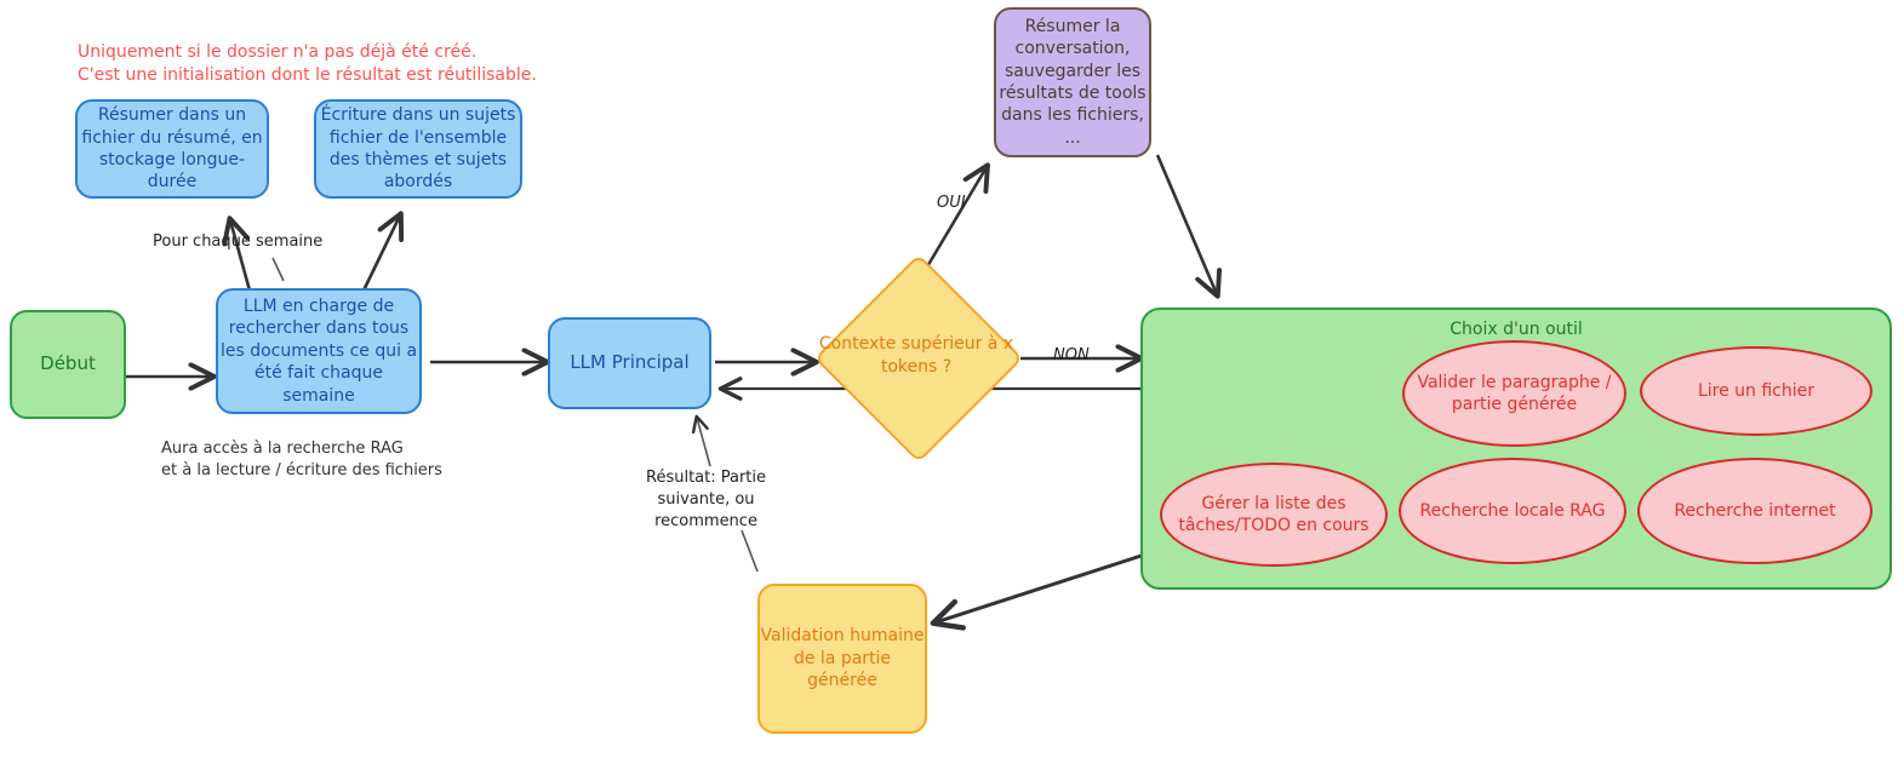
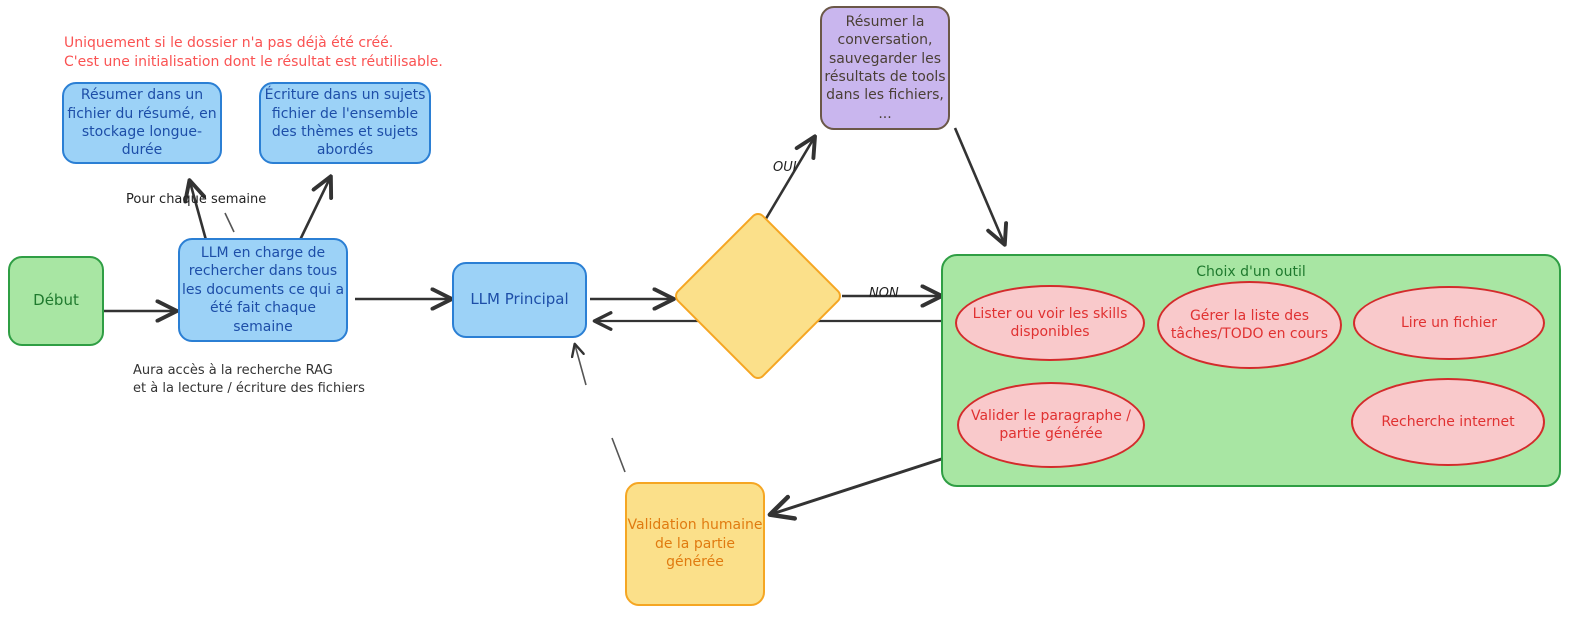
  Uniquement si le dossier n'a pas déjà été créé.
  C'est une initialisation dont le résultat est réutilisable.
  Résumer dans un fichier du résumé, en stockage longue-durée
  Écriture dans un sujets fichier de l'ensemble des thèmes et sujets abordés
  Pour chaque semaine
  Début
  LLM en charge de rechercher dans tous les documents ce qui a été fait chaque semaine
  Aura accès à la recherche RAG
  et à la lecture / écriture des fichiers
  LLM Principal
- Résultat: Partie
- suivante, ou
- recommence
- Contexte supérieur à x tokens ?
  OUI
  NON
  Résumer la conversation, sauvegarder les résultats de tools dans les fichiers, ...
  Choix d'un outil
+ Lister ou voir les skills disponibles
- Valider le paragraphe / partie générée
+ Gérer la liste des tâches/TODO en cours
  Lire un fichier
- Gérer la liste des tâches/TODO en cours
+ Valider le paragraphe / partie générée
- Recherche locale RAG
  Recherche internet
  Validation humaine de la partie générée
